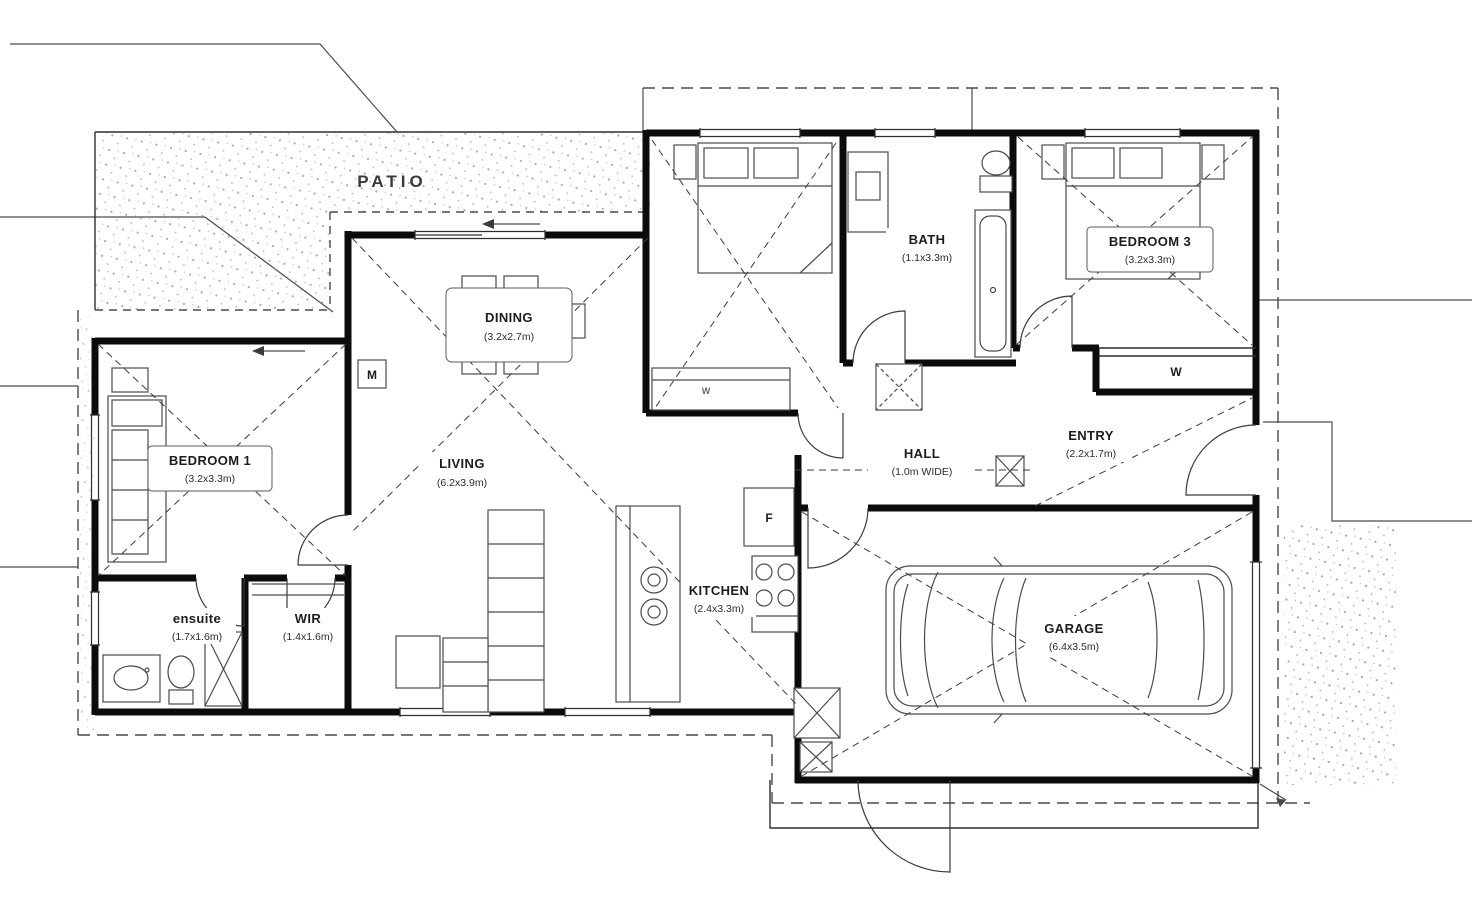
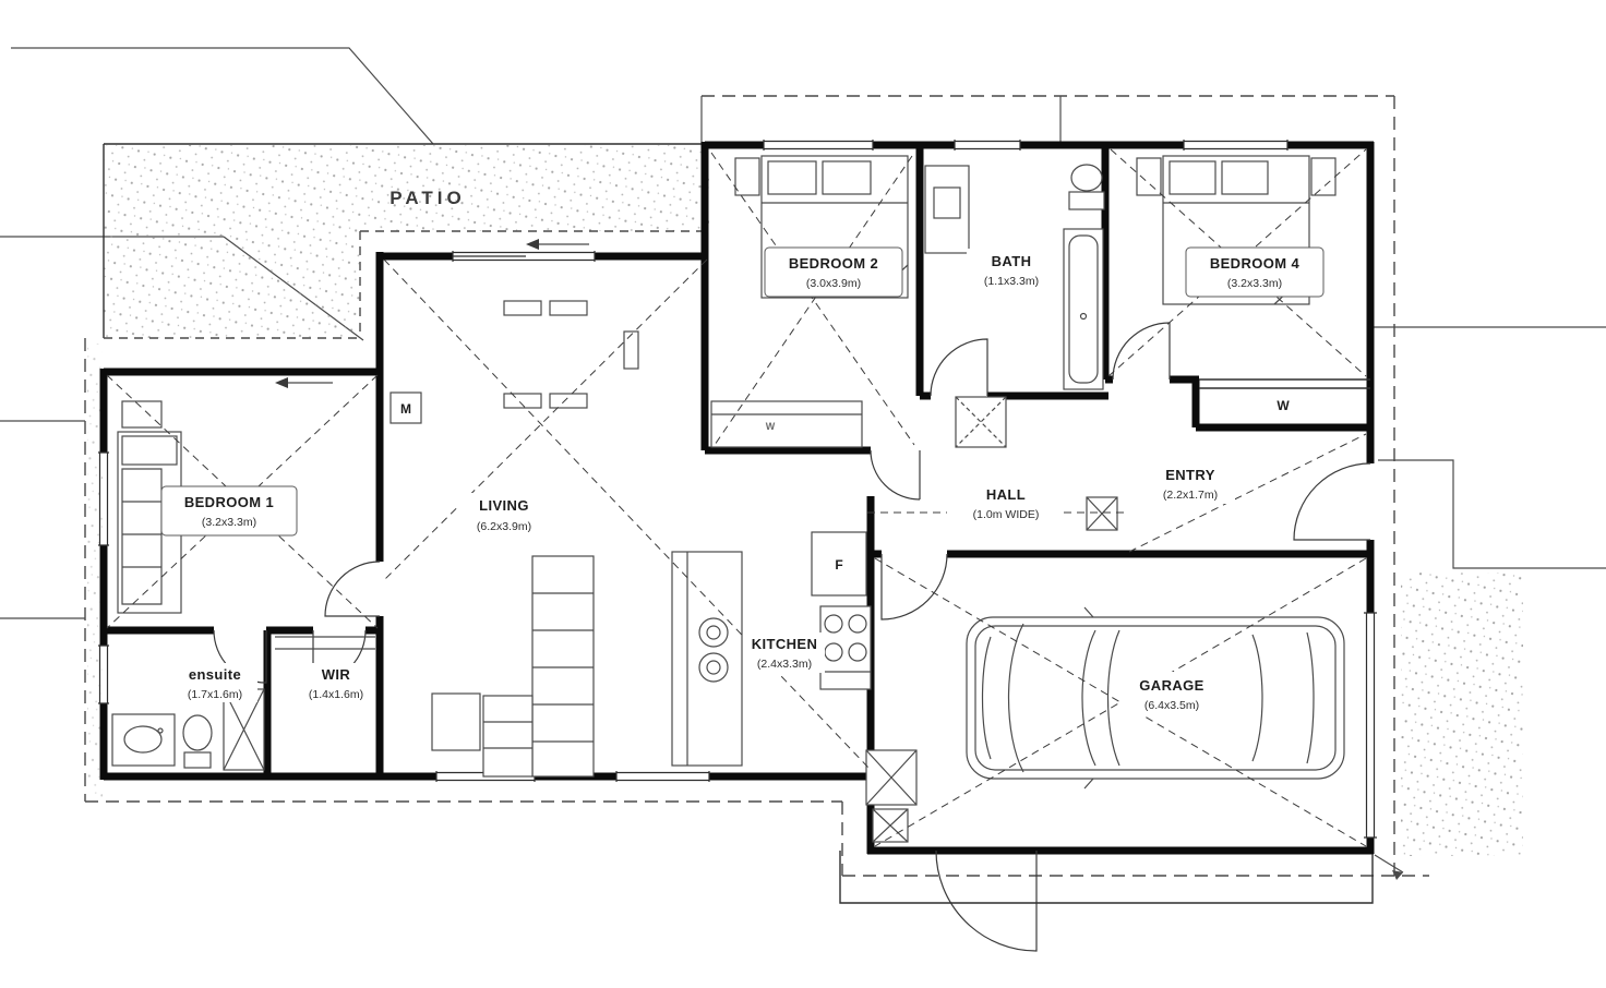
  F
  M
  PATIO
+ BEDROOM 2
+ (3.0x3.9m)
  BATH
  (1.1x3.3m)
- BEDROOM 3
+ BEDROOM 4
  (3.2x3.3m)
- DINING
- (3.2x2.7m)
  LIVING
  (6.2x3.9m)
  BEDROOM 1
  (3.2x3.3m)
  HALL
  (1.0m WIDE)
  ENTRY
  (2.2x1.7m)
  KITCHEN
  (2.4x3.3m)
  GARAGE
  (6.4x3.5m)
  ensuite
  (1.7x1.6m)
  WIR
  (1.4x1.6m)
  W
  W
